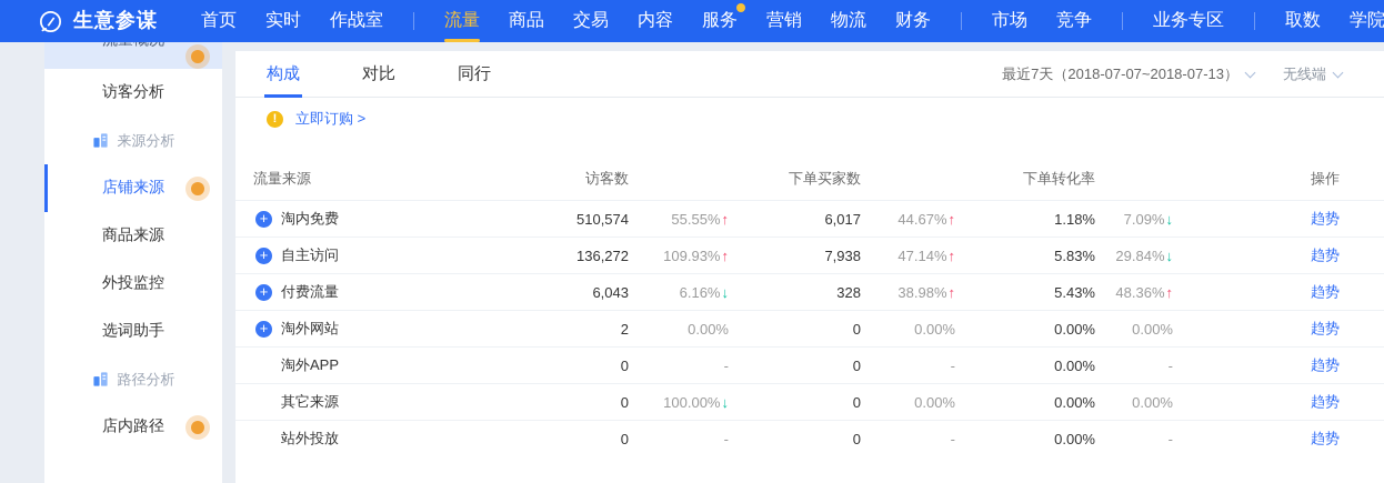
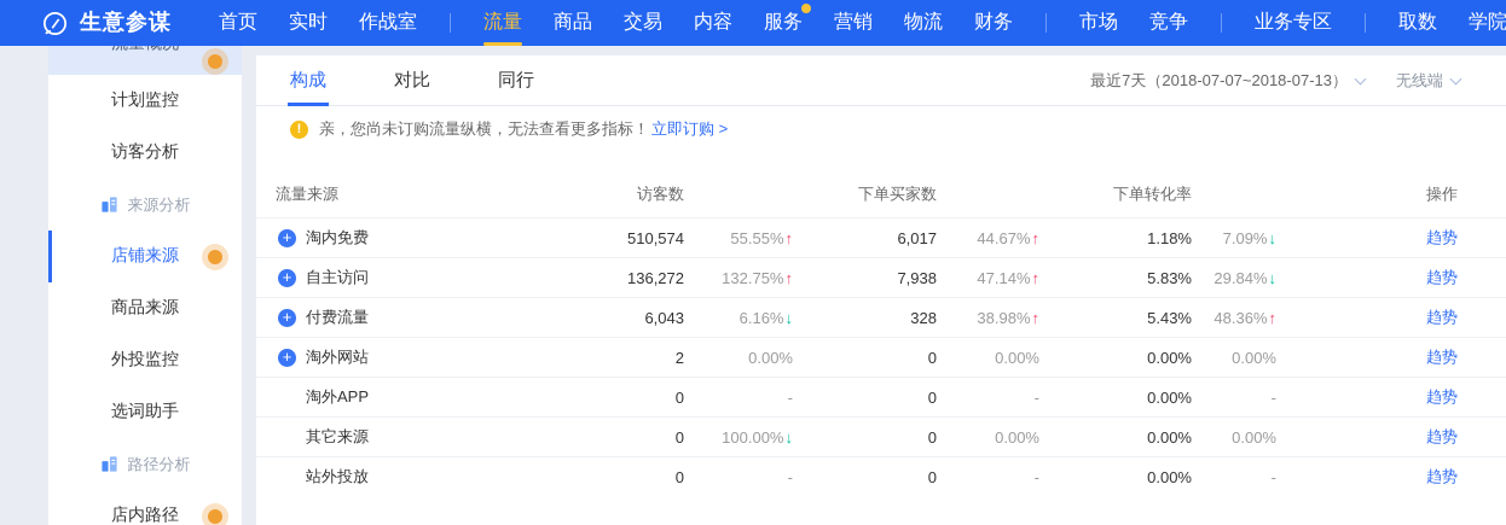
  生意参谋
  首页
  实时
  作战室
  流量
  商品
  交易
  内容
  服务
  营销
  物流
  财务
  市场
  竞争
  业务专区
  取数
  学院
+ 计划监控
  访客分析
  来源分析
  店铺来源
  商品来源
  外投监控
  选词助手
  路径分析
  店内路径
  构成
  对比
  同行
  最近7天（2018-07-07~2018-07-13）
  无线端
  !
+ 亲，您尚未订购流量纵横，无法查看更多指标！
  立即订购 >
  流量来源
  访客数
  下单买家数
  下单转化率
  操作
  +
  淘内免费
  510,574
  55.55%↑
  6,017
  44.67%↑
  1.18%
  7.09%↓
  趋势
  +
  自主访问
  136,272
- 109.93%↑
+ 132.75%↑
  7,938
  47.14%↑
  5.83%
  29.84%↓
  趋势
  +
  付费流量
  6,043
  6.16%↓
  328
  38.98%↑
  5.43%
  48.36%↑
  趋势
  +
  淘外网站
  2
  0.00%
  0
  0.00%
  0.00%
  0.00%
  趋势
  淘外APP
  0
  -
  0
  -
  0.00%
  -
  趋势
  其它来源
  0
  100.00%↓
  0
  0.00%
  0.00%
  0.00%
  趋势
  站外投放
  0
  -
  0
  -
  0.00%
  -
  趋势
